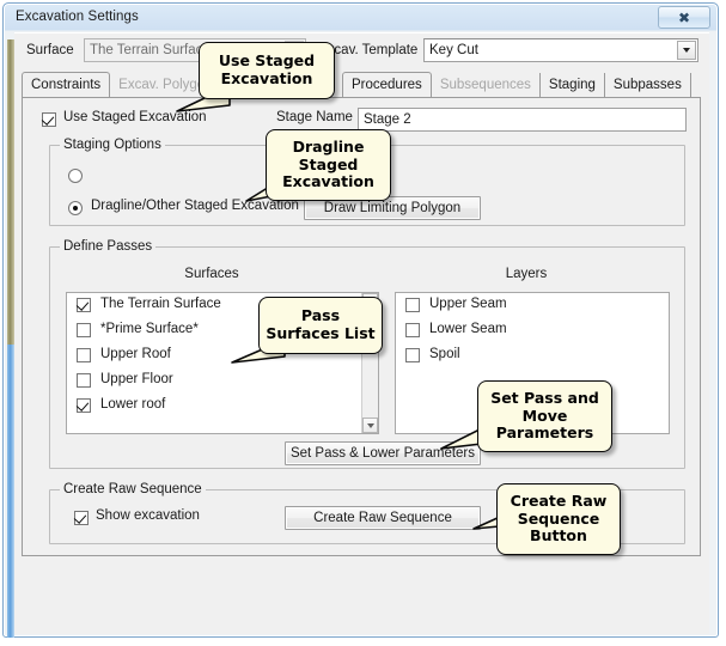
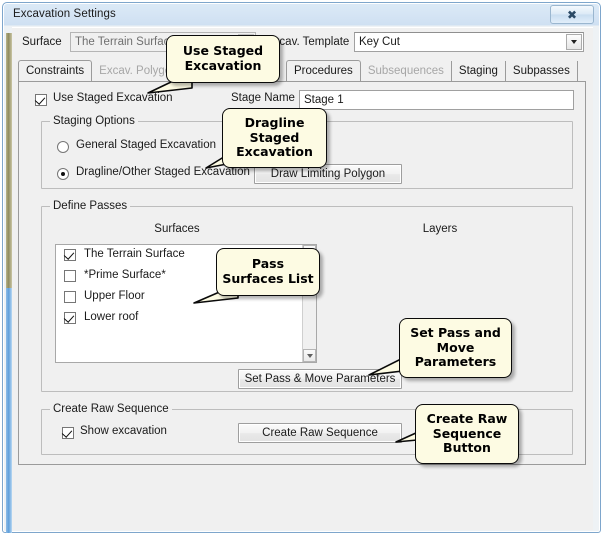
  Excavation Settings
  ✖
  Surface
  The Terrain Surfa
  cav. Template
  Key Cut
  Constraints
  Procedures
  Subsequences
  Staging
  Subpasses
  Use Staged Excavation
  Stage Name
- Stage 2
+ Stage 1
  Staging Options
+ General Staged Excavation
  Dragline/Other Staged Excavation
  Draw Limiting Polygon
  Define Passes
  Surfaces
  Layers
  The Terrain Surface
  *Prime Surface*
- Upper Roof
  Upper Floor
  Lower roof
- Upper Seam
- Lower Seam
- Spoil
- Set Pass & Lower Parameters
+ Set Pass & Move Parameters
  Create Raw Sequence
  Show excavation
  Create Raw Sequence
  Use Staged
  Excavation
  Dragline
  Staged
  Excavation
  Pass
  Surfaces List
  Set Pass and
  Move
  Parameters
  Create Raw
  Sequence
  Button
